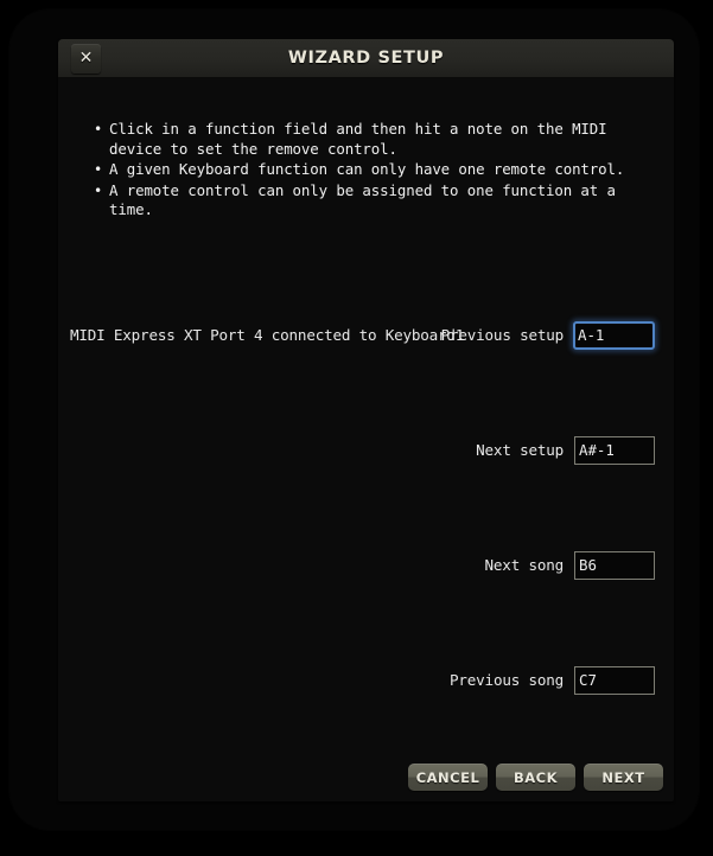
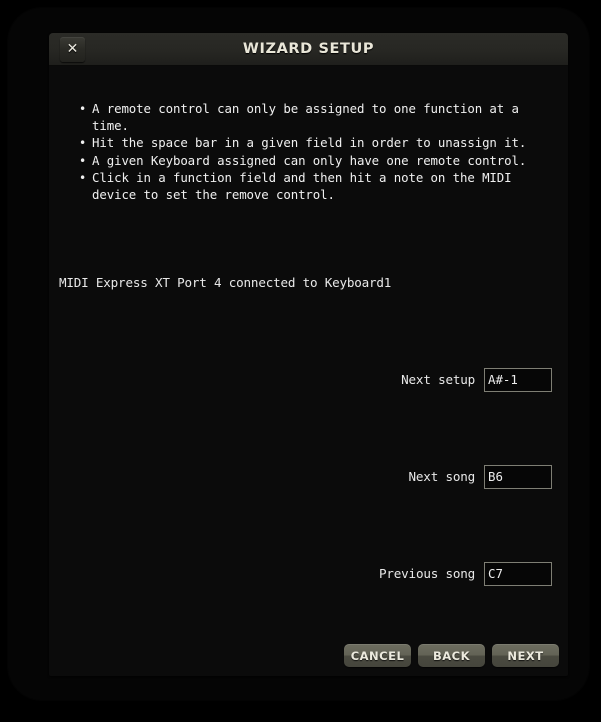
  ✕
  WIZARD SETUP
- Click in a function field and then hit a note on the MIDI device to set the remove control.
+ A remote control can only be assigned to one function at a time.
+ Hit the space bar in a given field in order to unassign it.
- A given Keyboard function can only have one remote control.
+ A given Keyboard assigned can only have one remote control.
- A remote control can only be assigned to one function at a time.
+ Click in a function field and then hit a note on the MIDI device to set the remove control.
  MIDI Express XT Port 4 connected to Keyboard1
- Previous setup
- A-1
  Next setup
  A#-1
  Next song
  B6
  Previous song
  C7
  CANCEL
  BACK
  NEXT
